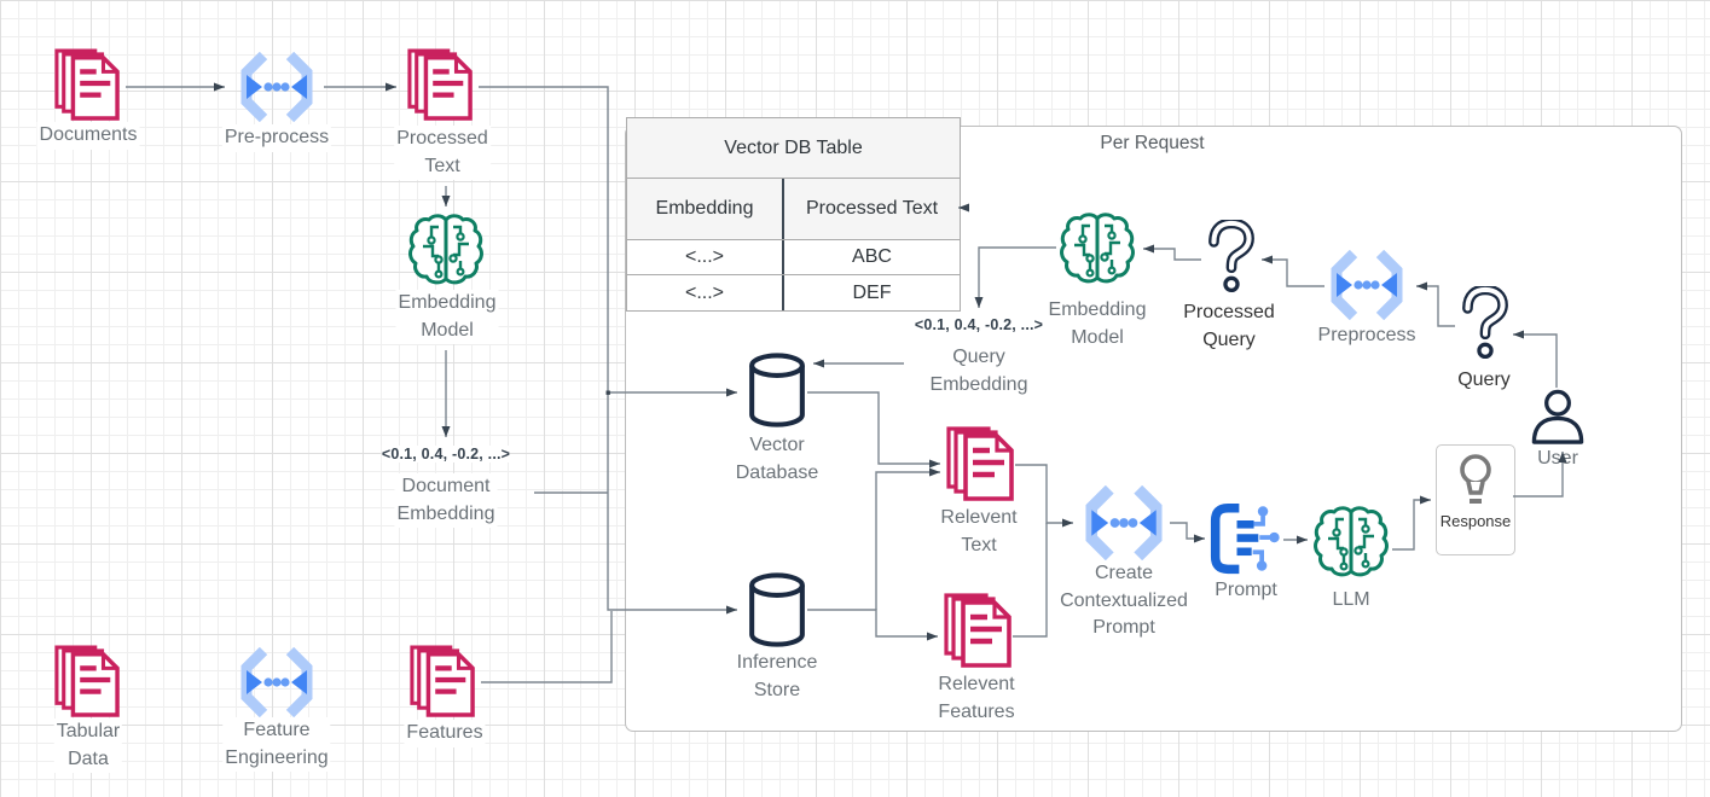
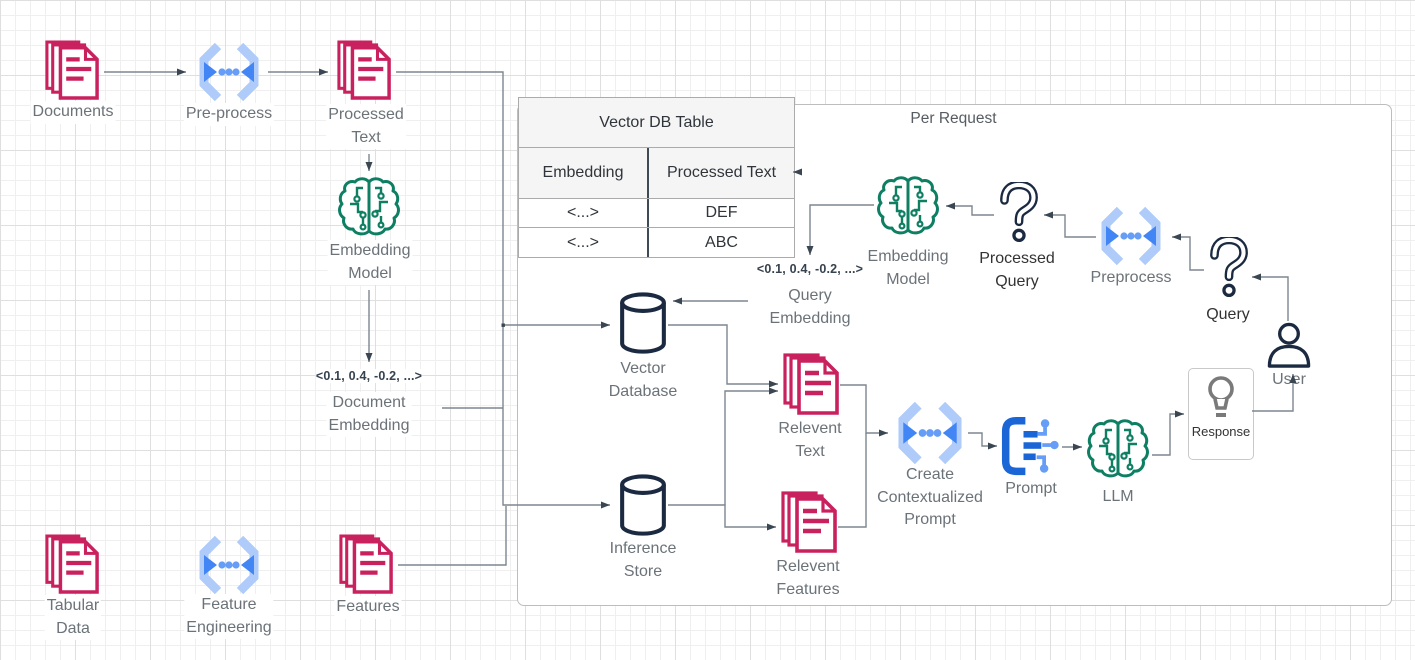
  Per Request
  Vector DB Table
  Embedding
  Processed Text
  <...>
- ABC
+ DEF
  <...>
- DEF
+ ABC
  Documents
  Pre-process
  Processed
  Text
  Embedding
  Model
  <0.1, 0.4, -0.2, ...>
  Document
  Embedding
  Tabular
  Data
  Feature
  Engineering
  Features
  Vector
  Database
  Inference
  Store
  <0.1, 0.4, -0.2, ...>
  Query
  Embedding
  Embedding
  Model
  Processed
  Query
  Preprocess
  Query
  User
  Response
  Relevent
  Text
  Relevent
  Features
  Create
  Contextualized
  Prompt
  Prompt
  LLM
